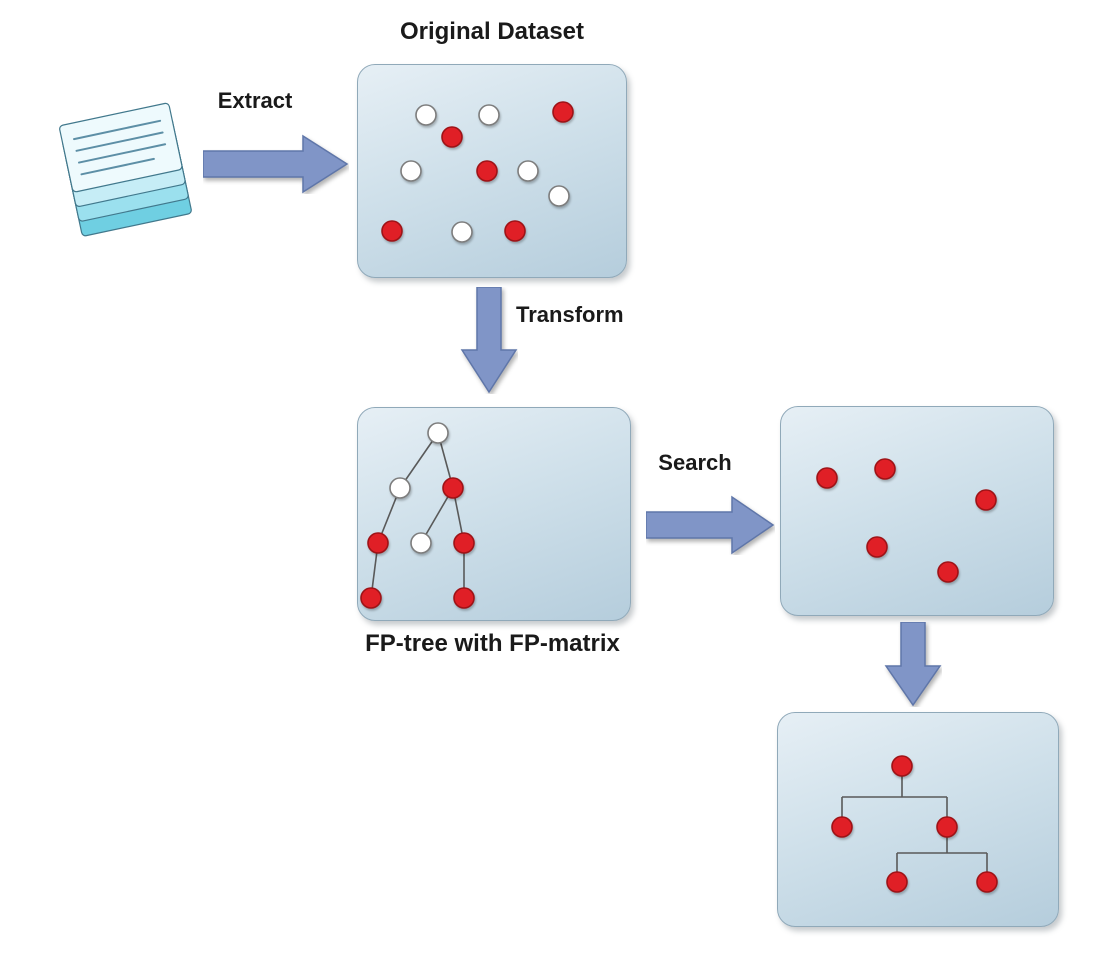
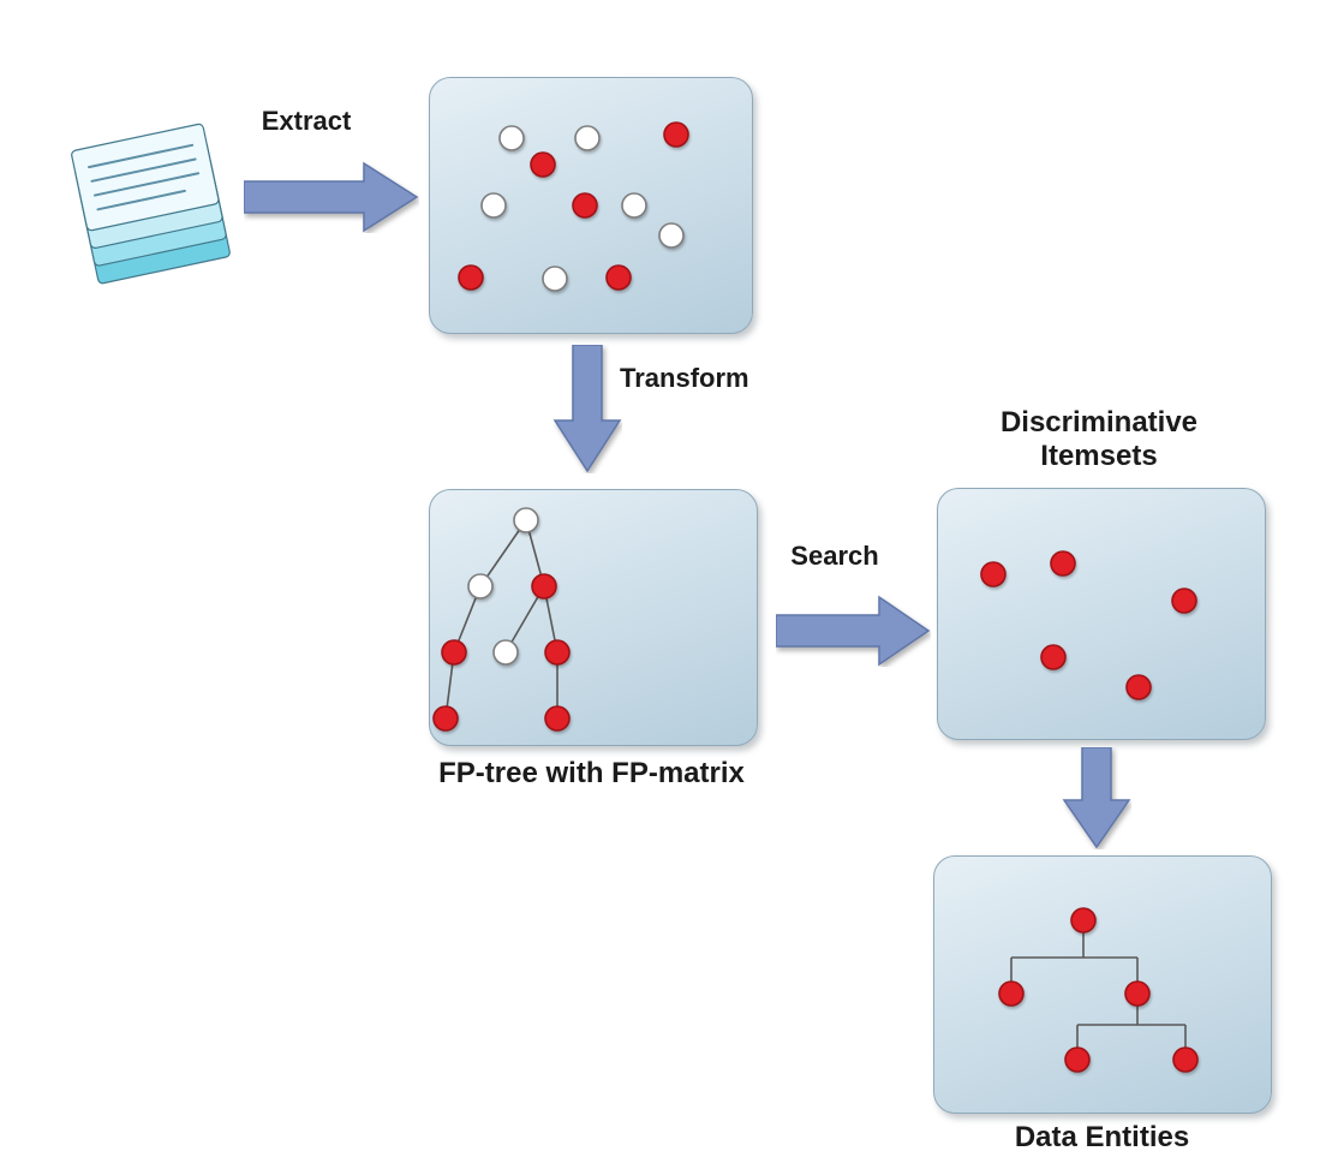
  Extract
- Original Dataset
  Transform
  FP-tree with FP-matrix
  Search
+ Discriminative
+ Itemsets
+ Data Entities
